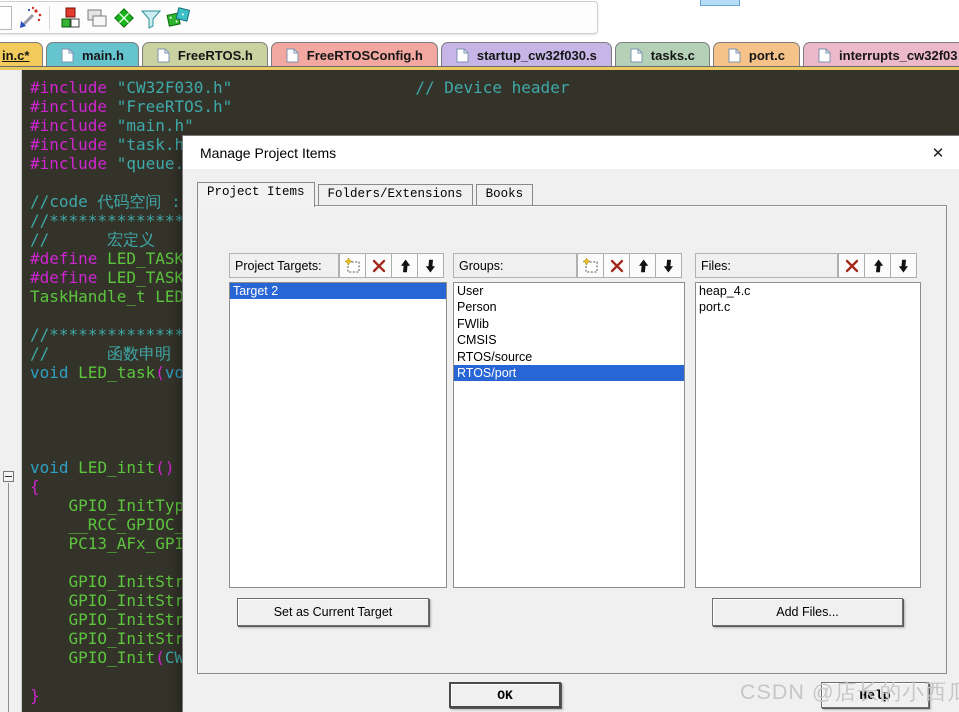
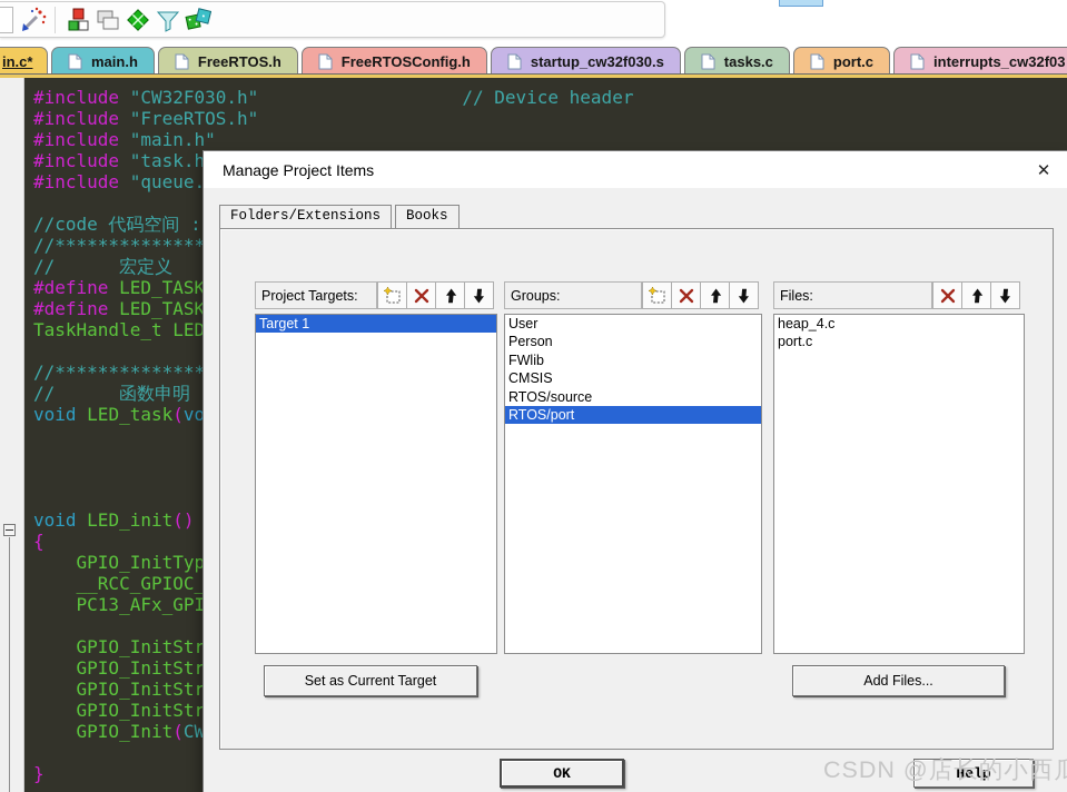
  in.c*
  main.h
  FreeRTOS.h
  FreeRTOSConfig.h
  startup_cw32f030.s
  tasks.c
  port.c
  interrupts_cw32f03
  #include "CW32F030.h" // Device header
  #include "FreeRTOS.h"
  #include "main.h"
  #include "task.h
  #include "queue.
  //code 代码空间 :
  // 宏定义
  #define LED_TASK
  #define LED_TASK
  TaskHandle_t LED
  // 函数申明
  void LED_task(vo
  void LED_init()
  {
  GPIO_InitTyp
  __RCC_GPIOC_
  PC13_AFx_GPI
  GPIO_InitStr
  GPIO_InitStr
  GPIO_InitStr
  GPIO_InitStr
  GPIO_Init(CW
  }
  Manage Project Items
- Project Items
  Folders/Extensions
  Books
  Project Targets:
- Target 2
+ Target 1
  Groups:
  User
  Person
  FWlib
  CMSIS
  RTOS/source
  RTOS/port
  Files:
  heap_4.c
  port.c
  Set as Current Target
  Add Files...
  OK
  Help
  CSDN @店长的小西瓜
